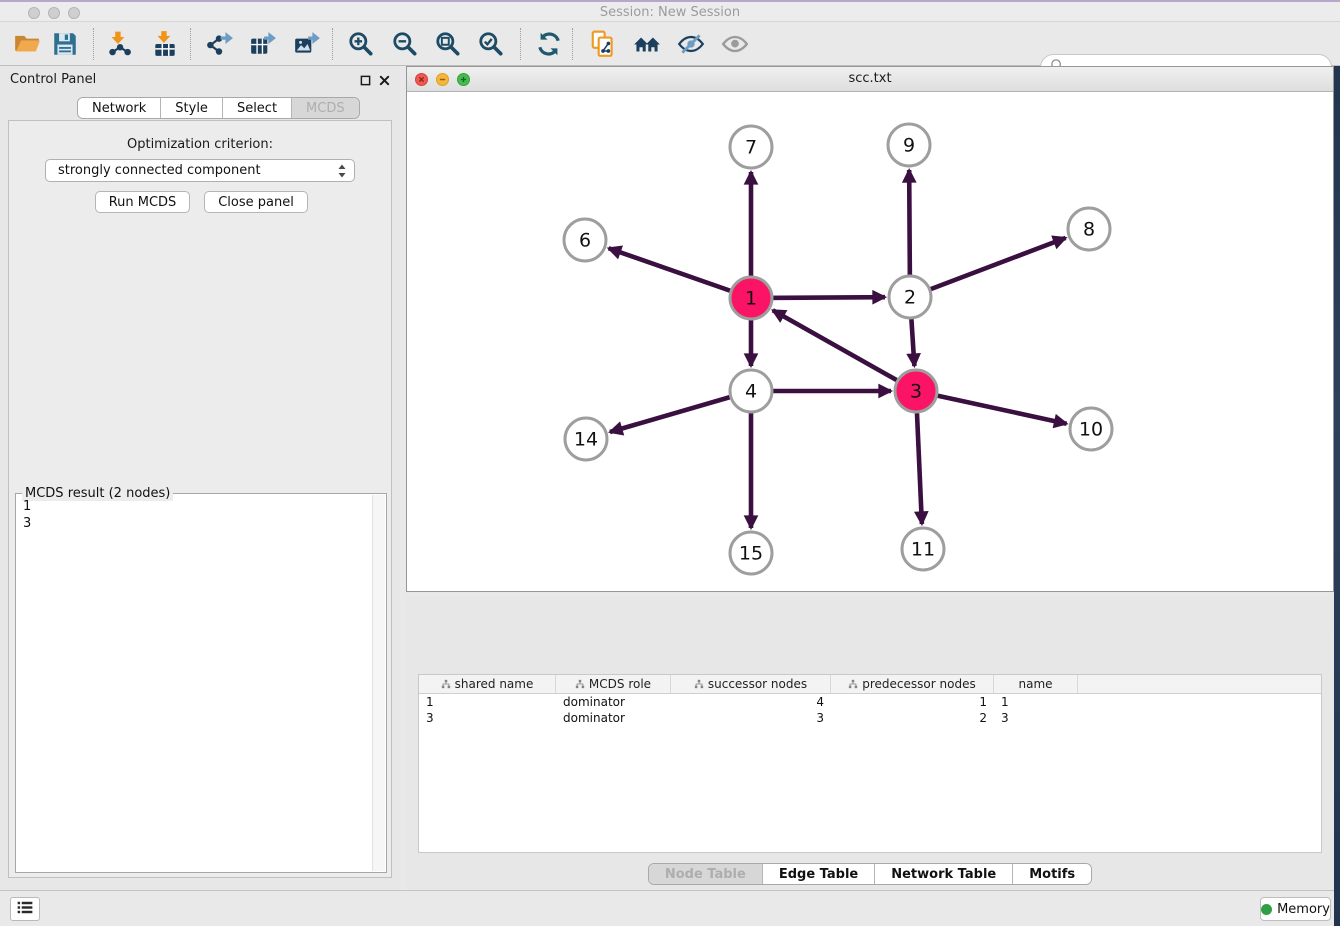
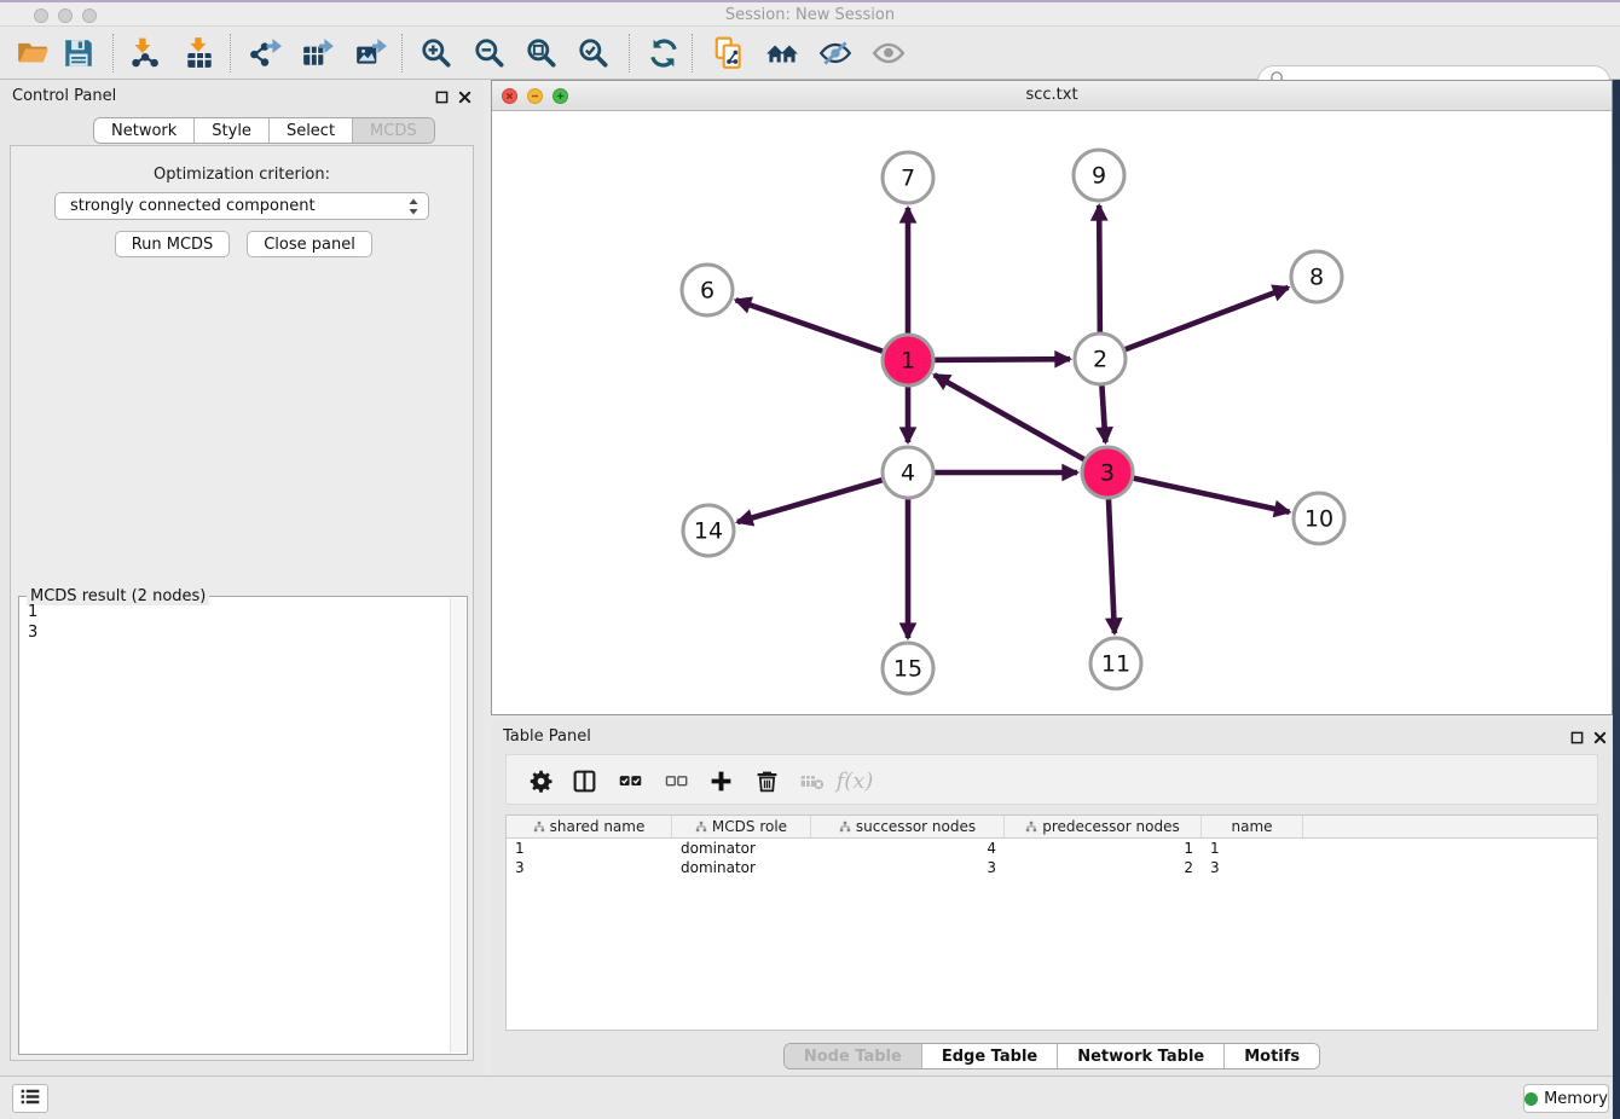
  Session: New Session
  Control Panel
  Network
  Style
  Select
  MCDS
  Optimization criterion:
  strongly connected component
  Run MCDS
  Close panel
  MCDS result (2 nodes)
  1
  3
  scc.txt
  7
  9
  6
  8
  1
  2
  4
  3
  14
  10
  15
  11
+ Table Panel
+ f(x)
  shared name
  MCDS role
  successor nodes
  predecessor nodes
  name
  1
  dominator
  4
  1
  1
  3
  dominator
  3
  2
  3
  Node Table
  Edge Table
  Network Table
  Motifs
  Memory
